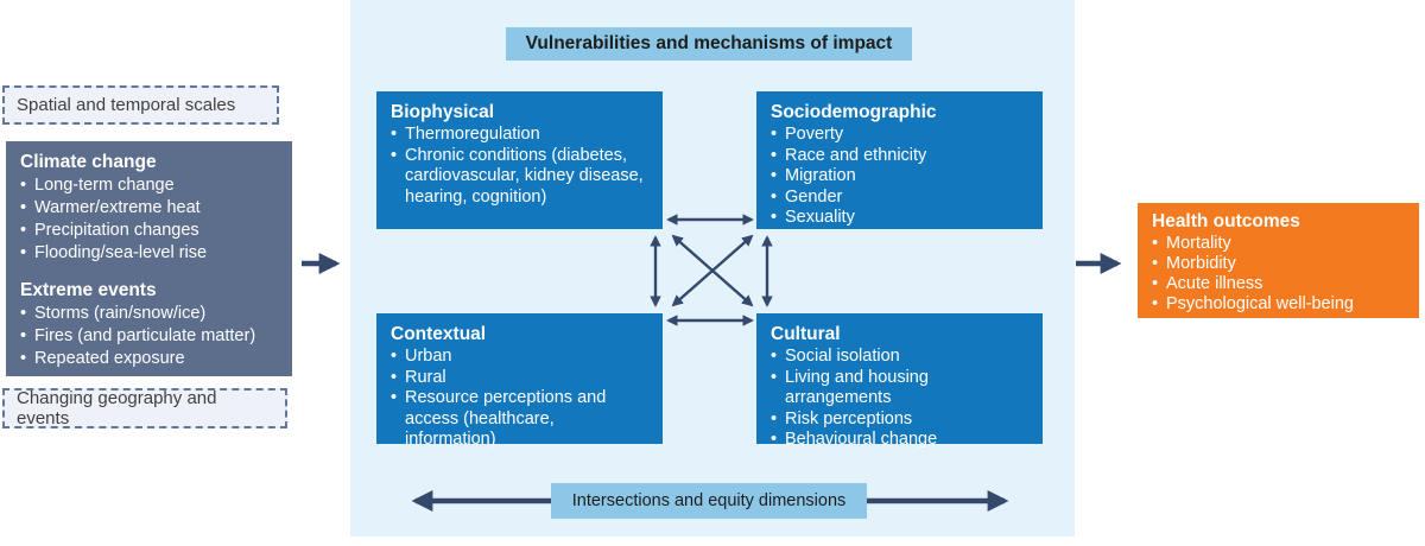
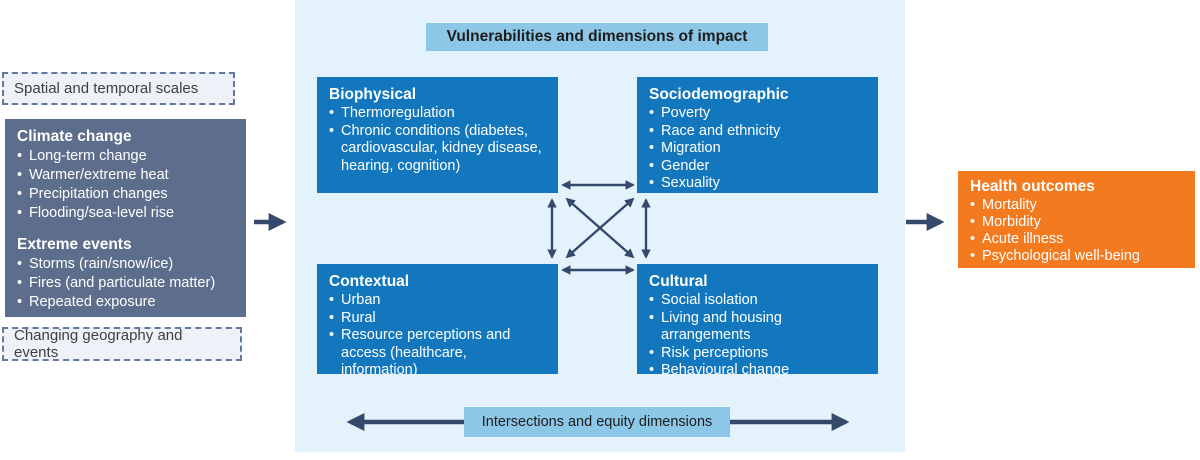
  Spatial and temporal scales
  Climate change
  •
  Long-term change
  •
  Warmer/extreme heat
  •
  Precipitation changes
  •
  Flooding/sea-level rise
  Extreme events
  •
  Storms (rain/snow/ice)
  •
  Fires (and particulate matter)
  •
  Repeated exposure
  Changing geography and events
- Vulnerabilities and mechanisms of impact
+ Vulnerabilities and dimensions of impact
  Biophysical
  •
  Thermoregulation
  •
  Chronic conditions (diabetes, cardiovascular, kidney disease, hearing, cognition)
  Sociodemographic
  •
  Poverty
  •
  Race and ethnicity
  •
  Migration
  •
  Gender
  •
  Sexuality
  Contextual
  •
  Urban
  •
  Rural
  •
  Resource perceptions and access (healthcare, information)
  Cultural
  •
  Social isolation
  •
  Living and housing arrangements
  •
  Risk perceptions
  •
  Behavioural change
  Intersections and equity dimensions
  Health outcomes
  •
  Mortality
  •
  Morbidity
  •
  Acute illness
  •
  Psychological well-being
